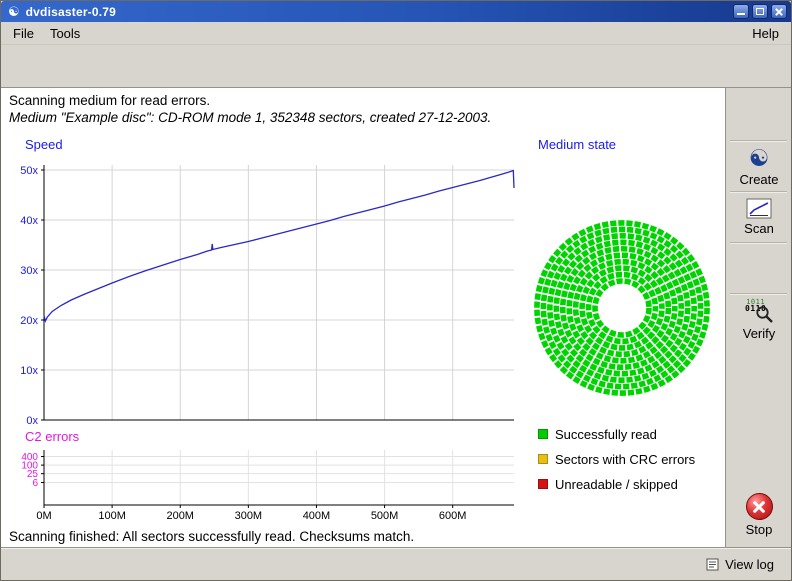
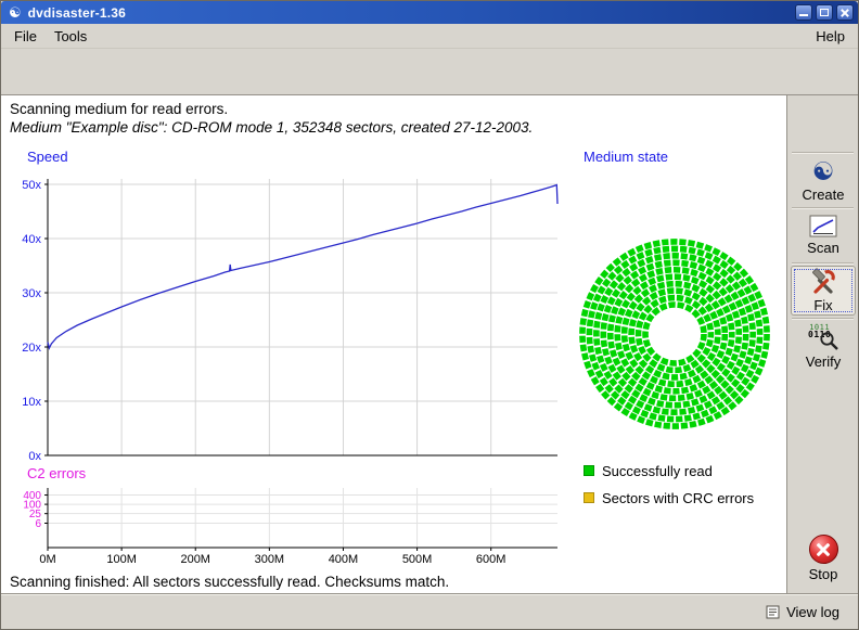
  ☯
- dvdisaster-0.79
+ dvdisaster-1.36
  File
  Tools
  Help
  Scanning medium for read errors.
  Medium "Example disc": CD-ROM mode 1, 352348 sectors, created 27-12-2003.
  Speed
  C2 errors
  Medium state
  Successfully read
  Sectors with CRC errors
- Unreadable / skipped
  Scanning finished: All sectors successfully read. Checksums match.
  0x
  10x
  20x
  30x
  40x
  50x
  400
  100
  25
  6
  0M
  100M
  200M
  300M
  400M
  500M
  600M
  ☯
  Create
  Scan
+ Fix
  1011
  010
  Verify
  Stop
  View log
